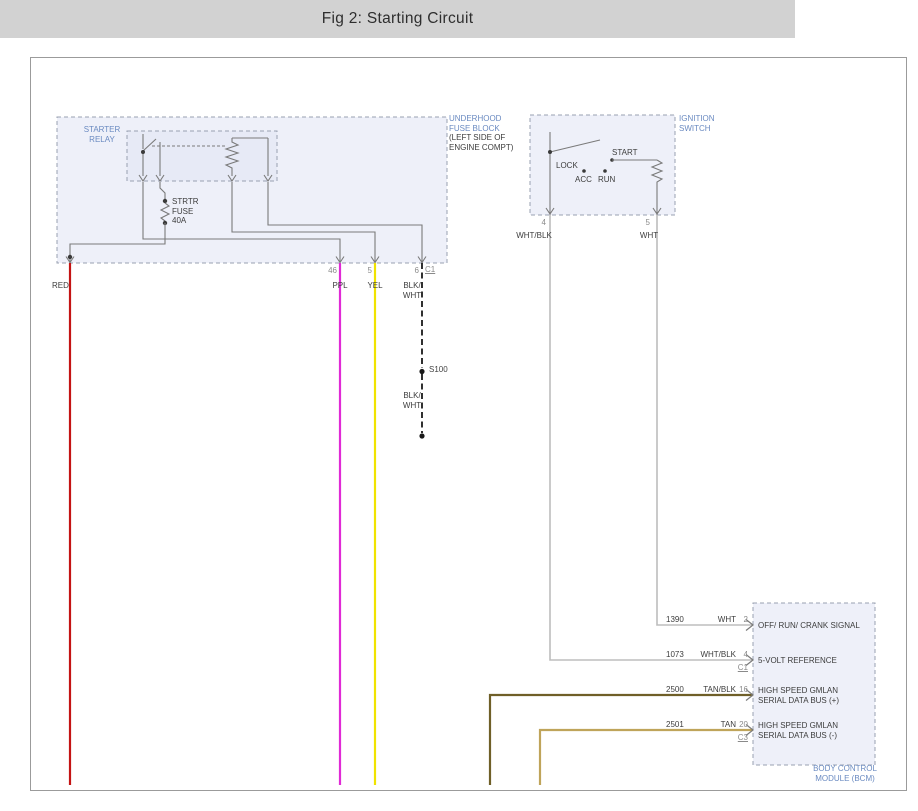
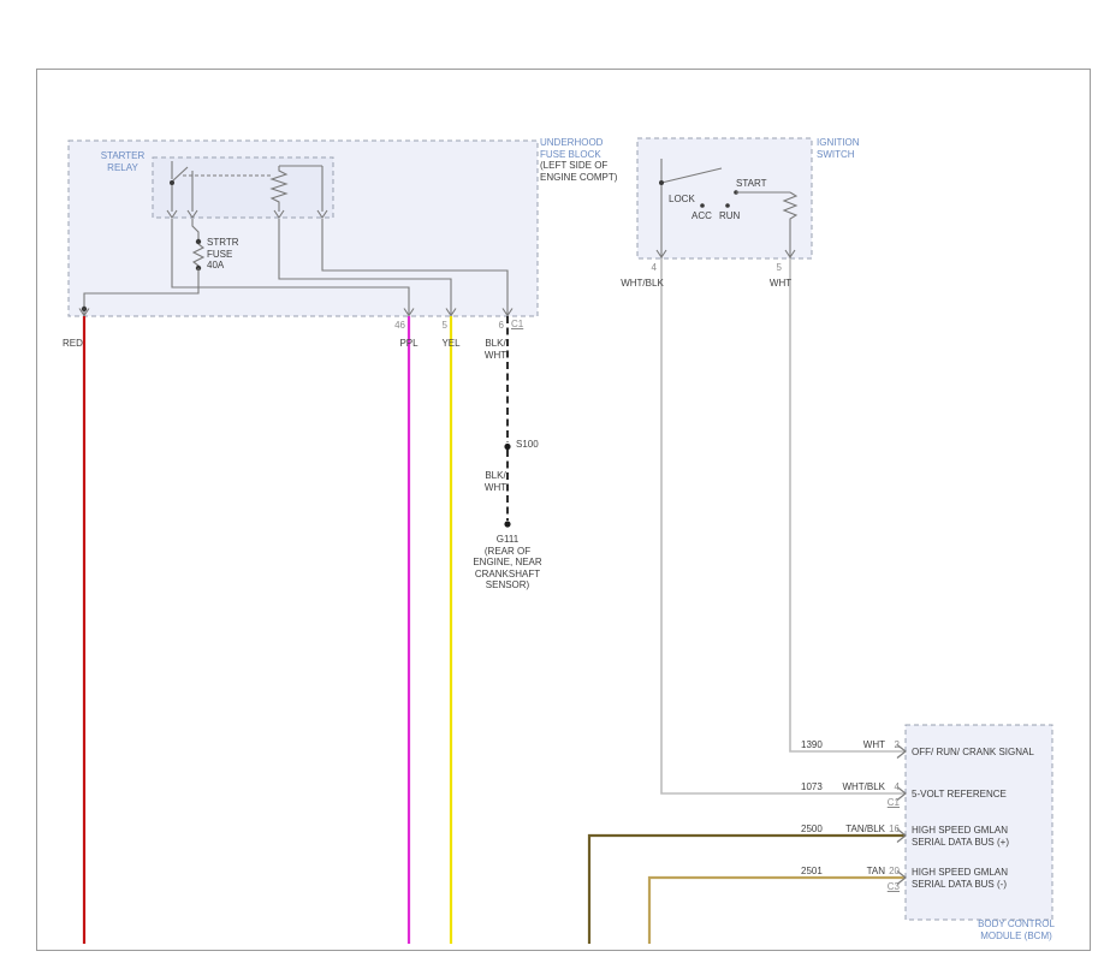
- Fig 2: Starting Circuit
  UNDERHOOD
  FUSE BLOCK
  (LEFT SIDE OF
  ENGINE COMPT)
  STARTER
  RELAY
  STRTR
  FUSE
  40A
  46
  5
  6
  C1
  RED
  PPL
  YEL
  BLK/
  WHT
  S100
  BLK/
  WHT
+ G111
+ (REAR OF
+ ENGINE, NEAR
+ CRANKSHAFT
+ SENSOR)
  IGNITION
  SWITCH
  LOCK
  START
  ACC
  RUN
  4
  5
  WHT/BLK
  WHT
  1390
  WHT
  2
  OFF/ RUN/ CRANK SIGNAL
  1073
  WHT/BLK
  4
  C1
  5-VOLT REFERENCE
  2500
  TAN/BLK
  16
  HIGH SPEED GMLAN
  SERIAL DATA BUS (+)
  2501
  TAN
  20
  C3
  HIGH SPEED GMLAN
  SERIAL DATA BUS (-)
  BODY CONTROL
  MODULE (BCM)
